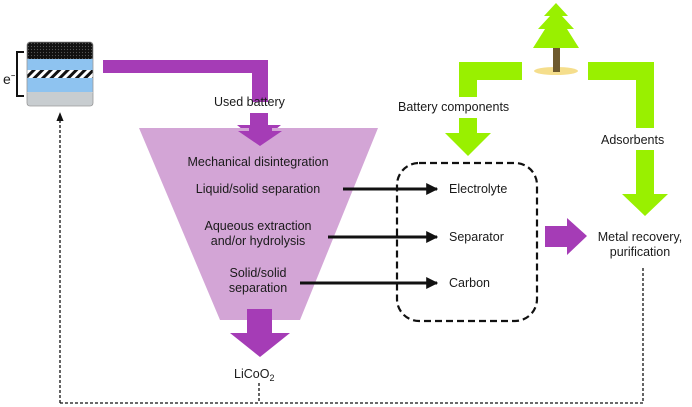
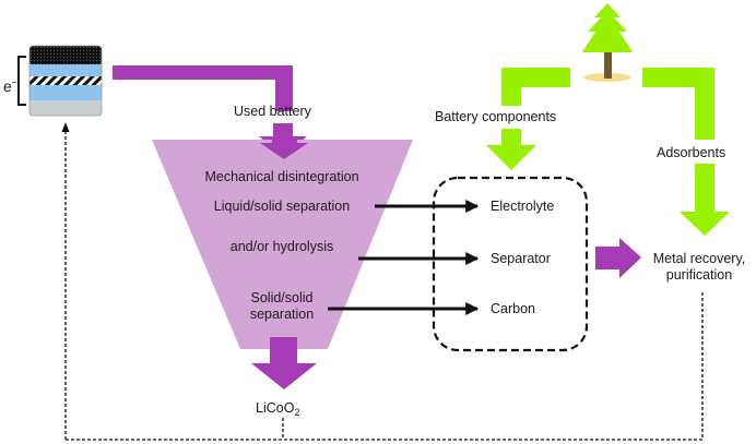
  e⁻
  Used battery
  Mechanical disintegration
  Liquid/solid separation
- Aqueous extraction
  and/or hydrolysis
  Solid/solid
  separation
  LiCoO2
  Battery components
  Adsorbents
  Electrolyte
  Separator
  Carbon
  Metal recovery,
  purification
